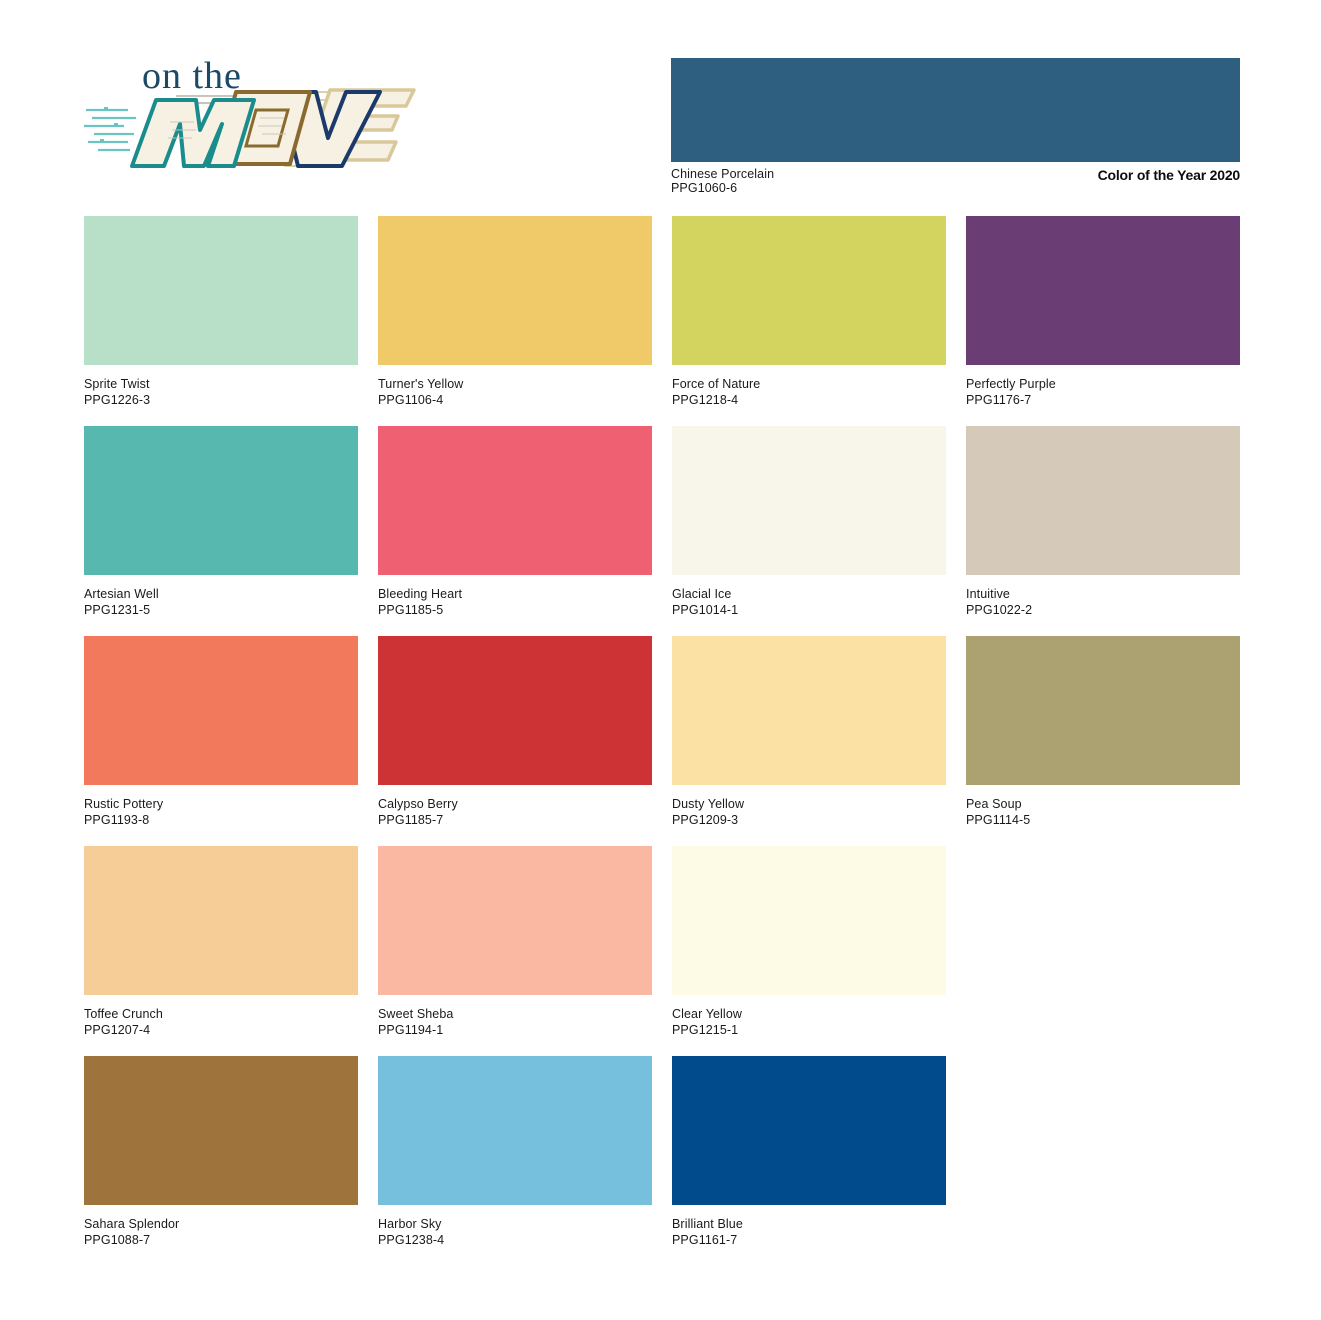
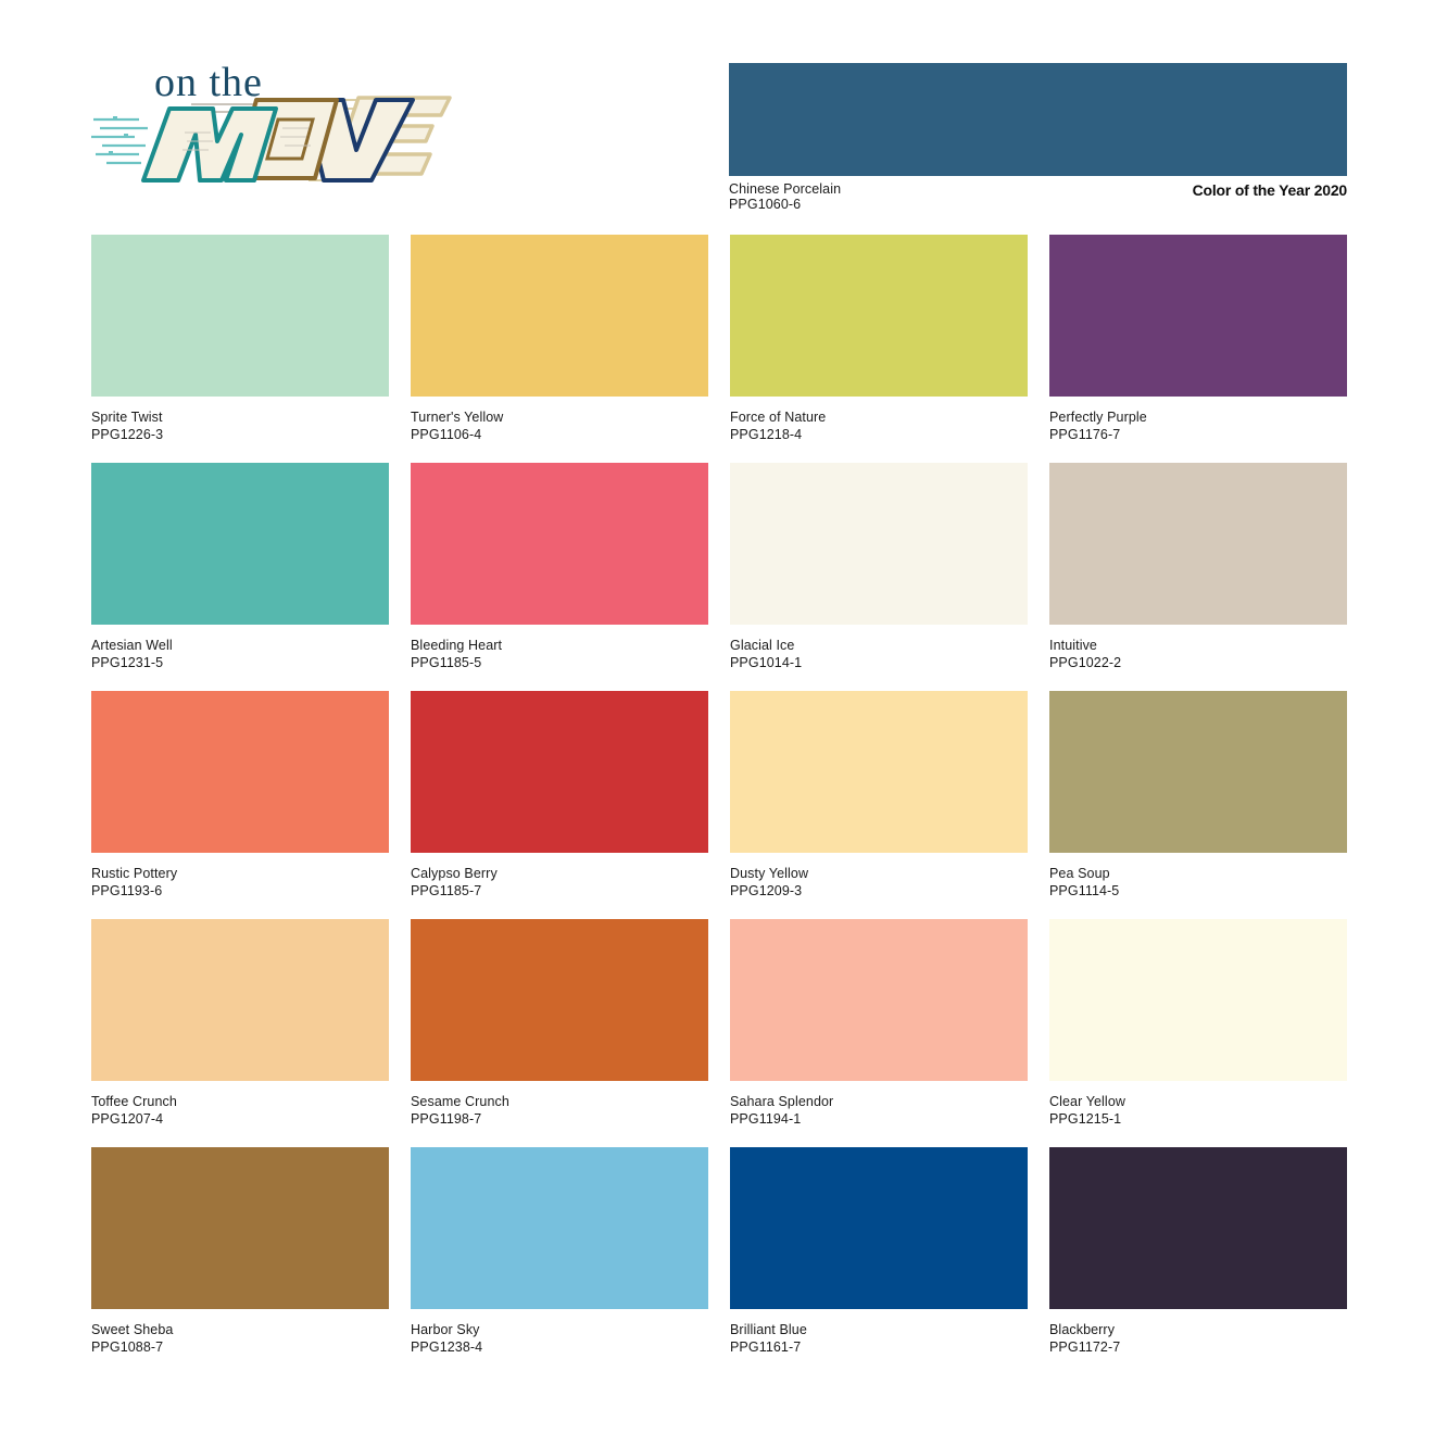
  on the
  Chinese Porcelain
  PPG1060-6
  Color of the Year 2020
  Sprite Twist
  PPG1226-3
  Turner's Yellow
  PPG1106-4
  Force of Nature
  PPG1218-4
  Perfectly Purple
  PPG1176-7
  Artesian Well
  PPG1231-5
  Bleeding Heart
  PPG1185-5
  Glacial Ice
  PPG1014-1
  Intuitive
  PPG1022-2
  Rustic Pottery
- PPG1193-8
+ PPG1193-6
  Calypso Berry
  PPG1185-7
  Dusty Yellow
  PPG1209-3
  Pea Soup
  PPG1114-5
  Toffee Crunch
  PPG1207-4
+ Sesame Crunch
+ PPG1198-7
- Sweet Sheba
+ Sahara Splendor
  PPG1194-1
  Clear Yellow
  PPG1215-1
- Sahara Splendor
+ Sweet Sheba
  PPG1088-7
  Harbor Sky
  PPG1238-4
  Brilliant Blue
  PPG1161-7
+ Blackberry
+ PPG1172-7
